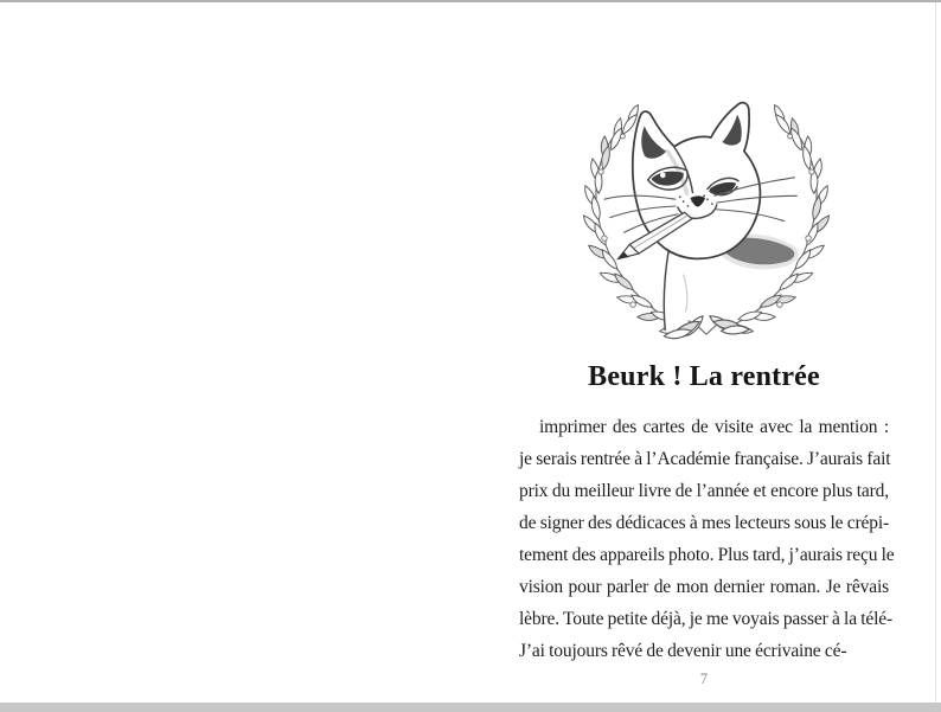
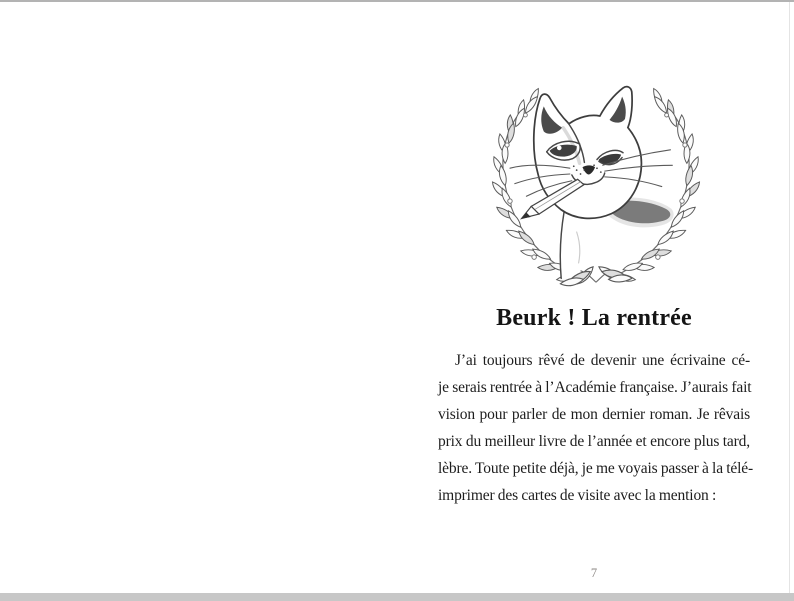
  Beurk ! La rentrée
- imprimer des cartes de visite avec la mention :
+ J’ai toujours rêvé de devenir une écrivaine cé-
  je serais rentrée à l’Académie française. J’aurais fait
- prix du meilleur livre de l’année et encore plus tard,
+ vision pour parler de mon dernier roman. Je rêvais
- de signer des dédicaces à mes lecteurs sous le crépi-
- tement des appareils photo. Plus tard, j’aurais reçu le
- vision pour parler de mon dernier roman. Je rêvais
+ prix du meilleur livre de l’année et encore plus tard,
  lèbre. Toute petite déjà, je me voyais passer à la télé-
- J’ai toujours rêvé de devenir une écrivaine cé-
+ imprimer des cartes de visite avec la mention :
  7
